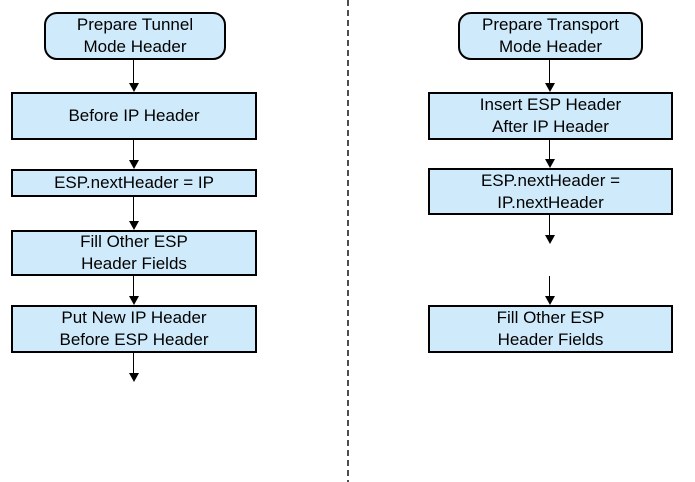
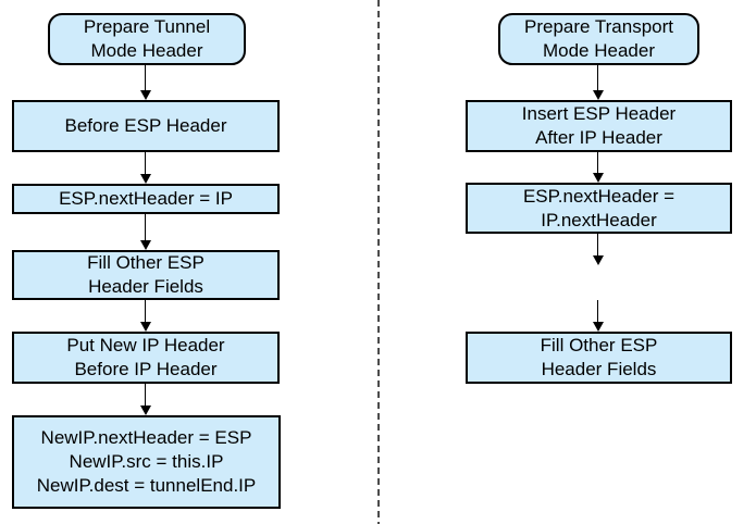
  Prepare Tunnel
  Mode Header
- Before IP Header
+ Before ESP Header
  ESP.nextHeader = IP
  Fill Other ESP
  Header Fields
  Put New IP Header
- Before ESP Header
+ Before IP Header
+ NewIP.nextHeader = ESP
+ NewIP.src = this.IP
+ NewIP.dest = tunnelEnd.IP
  Prepare Transport
  Mode Header
  Insert ESP Header
  After IP Header
  ESP.nextHeader =
  IP.nextHeader
  Fill Other ESP
  Header Fields
